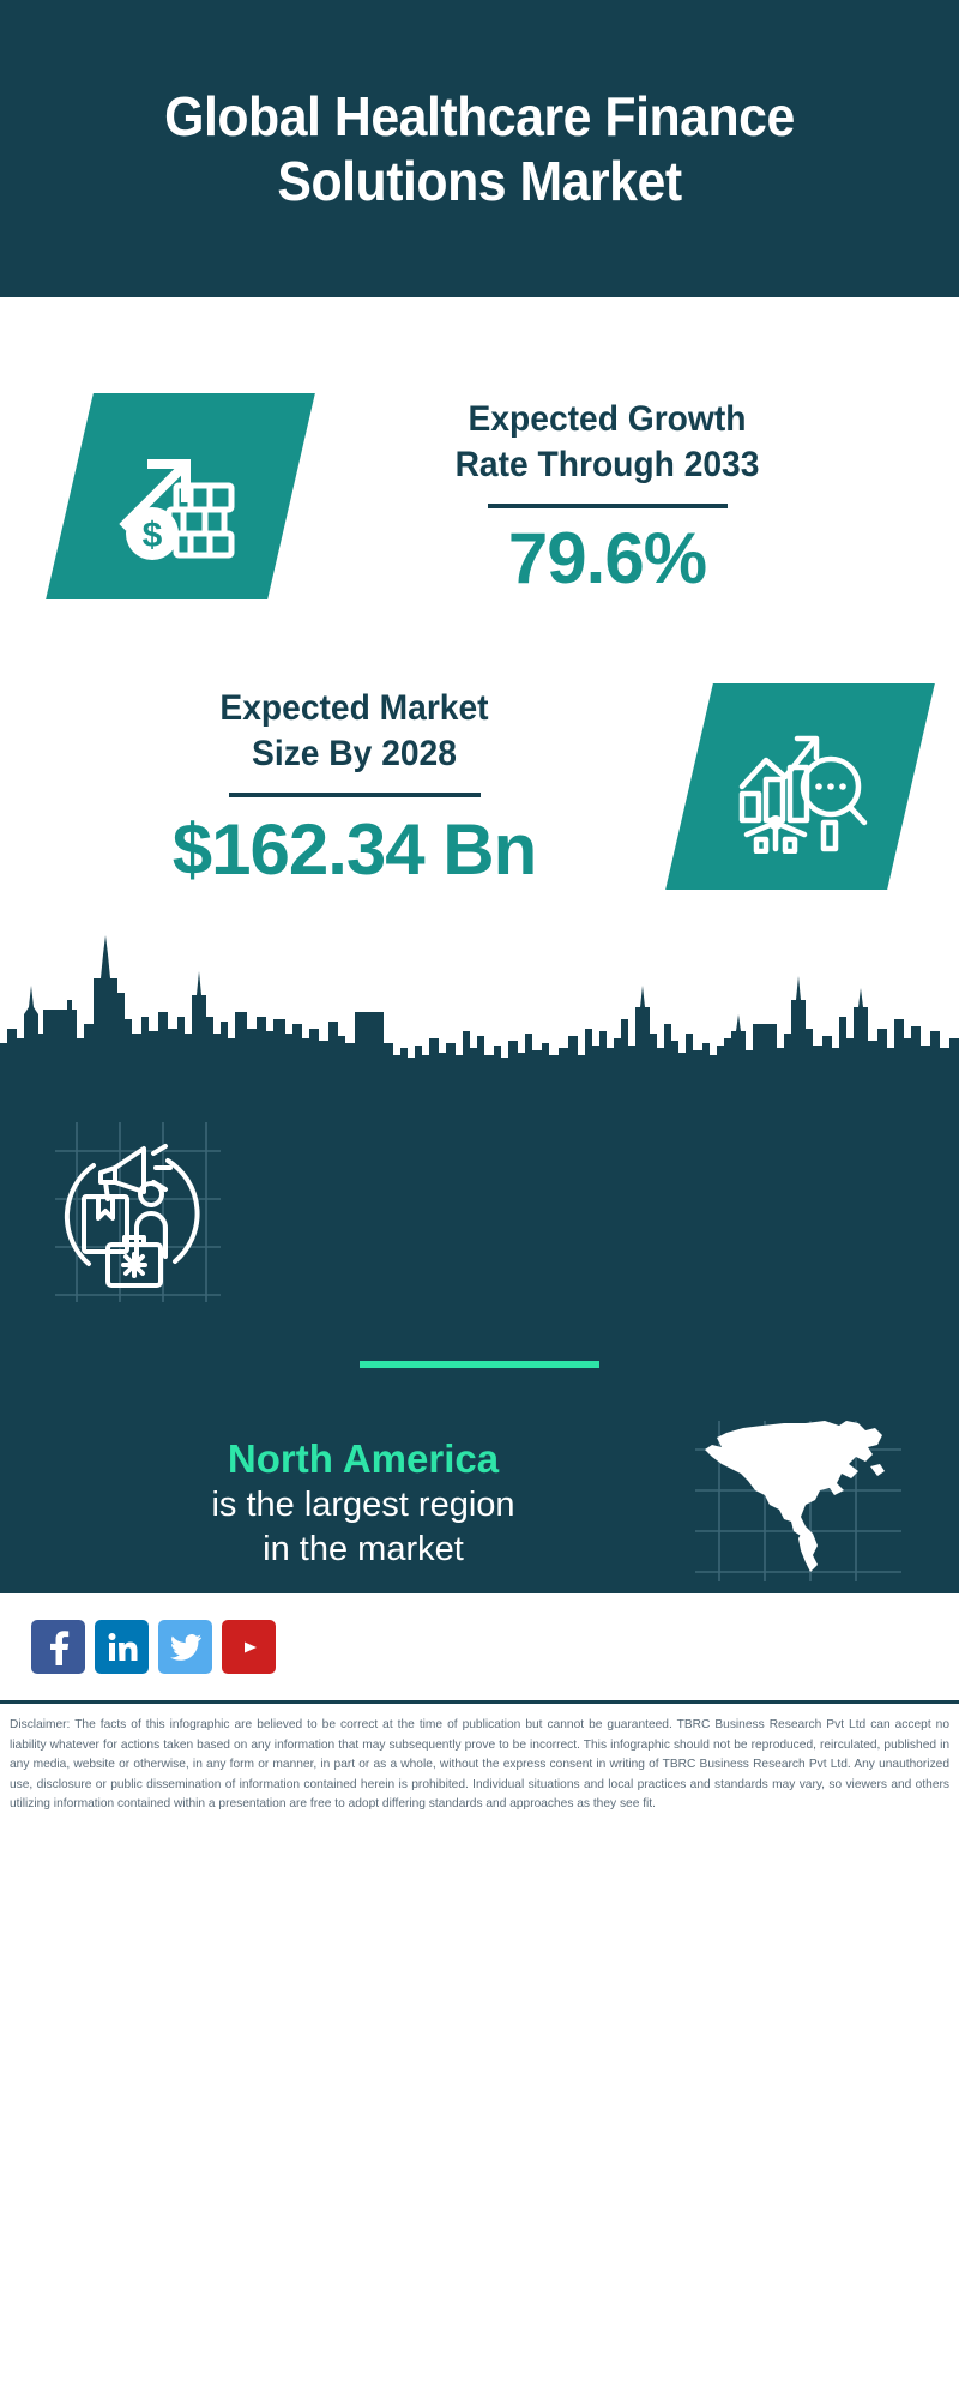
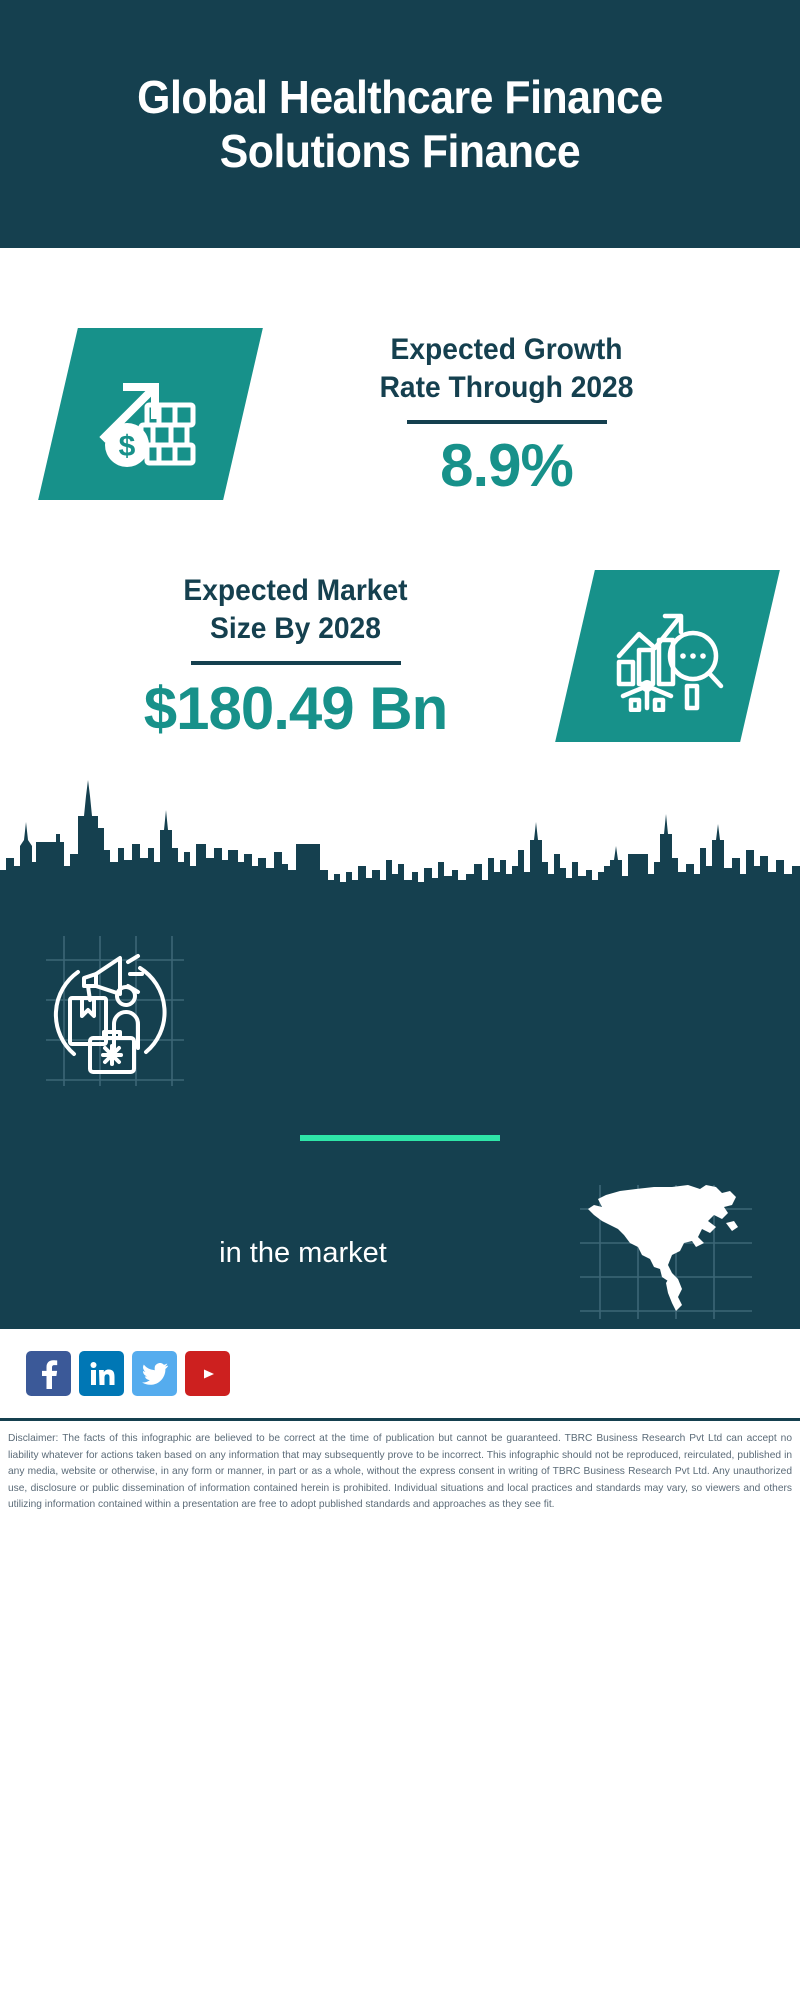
- Global Healthcare Finance Solutions Market
+ Global Healthcare Finance Solutions Finance
  Expected Growth
- Rate Through 2033
+ Rate Through 2028
- 79.6%
+ 8.9%
  Expected Market
  Size By 2028
- $162.34 Bn
+ $180.49 Bn
- North America
- is the largest region
  in the market
- Disclaimer: The facts of this infographic are believed to be correct at the time of publication but cannot be guaranteed. TBRC Business Research Pvt Ltd can accept no liability whatever for actions taken based on any information that may subsequently prove to be incorrect. This infographic should not be reproduced, reirculated, published in any media, website or otherwise, in any form or manner, in part or as a whole, without the express consent in writing of TBRC Business Research Pvt Ltd. Any unauthorized use, disclosure or public dissemination of information contained herein is prohibited. Individual situations and local practices and standards may vary, so viewers and others utilizing information contained within a presentation are free to adopt differing standards and approaches as they see fit.
+ Disclaimer: The facts of this infographic are believed to be correct at the time of publication but cannot be guaranteed. TBRC Business Research Pvt Ltd can accept no liability whatever for actions taken based on any information that may subsequently prove to be incorrect. This infographic should not be reproduced, reirculated, published in any media, website or otherwise, in any form or manner, in part or as a whole, without the express consent in writing of TBRC Business Research Pvt Ltd. Any unauthorized use, disclosure or public dissemination of information contained herein is prohibited. Individual situations and local practices and standards may vary, so viewers and others utilizing information contained within a presentation are free to adopt published standards and approaches as they see fit.
